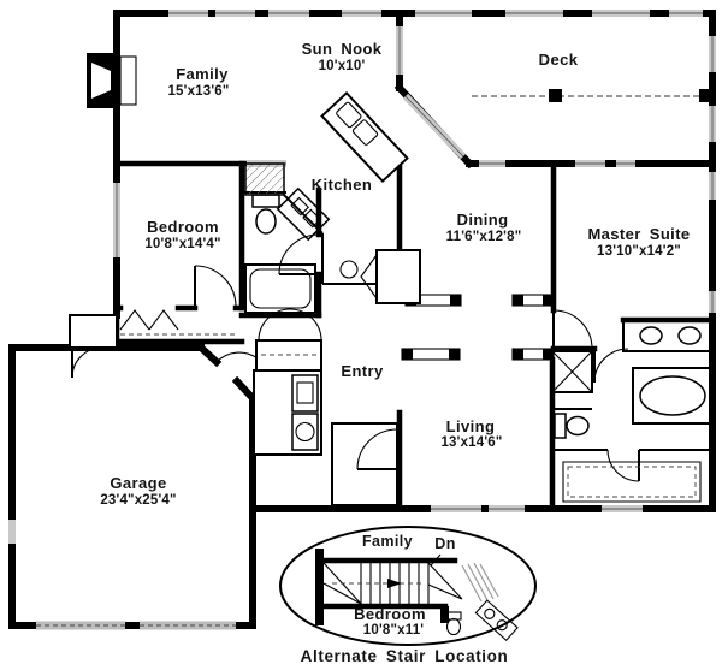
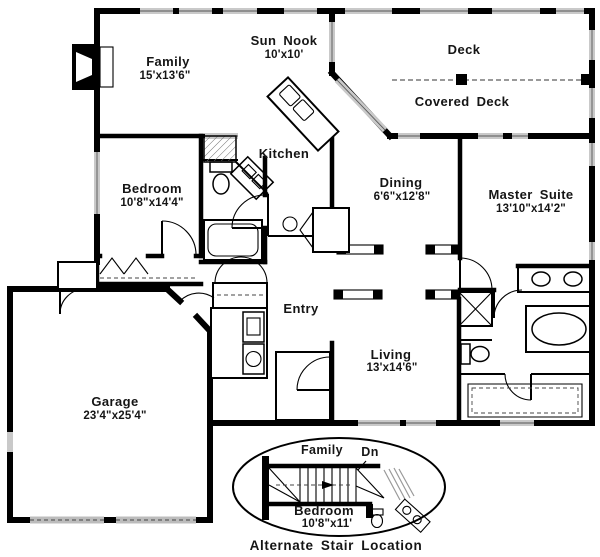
  Family
  15'x13'6"
  Sun Nook
  10'x10'
  Deck
+ Covered Deck
  Kitchen
  Bedroom
  10'8"x14'4"
  Dining
- 11'6"x12'8"
+ 6'6"x12'8"
  Master Suite
  13'10"x14'2"
  Entry
  Living
  13'x14'6"
  Garage
  23'4"x25'4"
  Family
  Dn
  Bedroom
  10'8"x11'
  Alternate Stair Location
